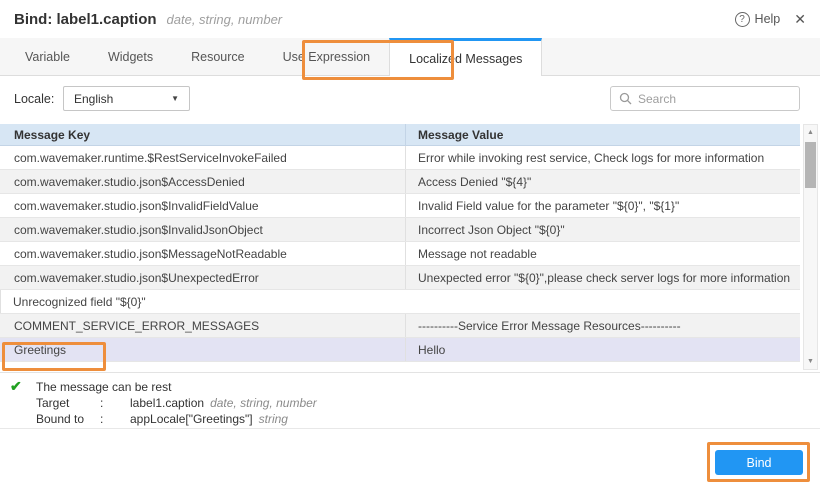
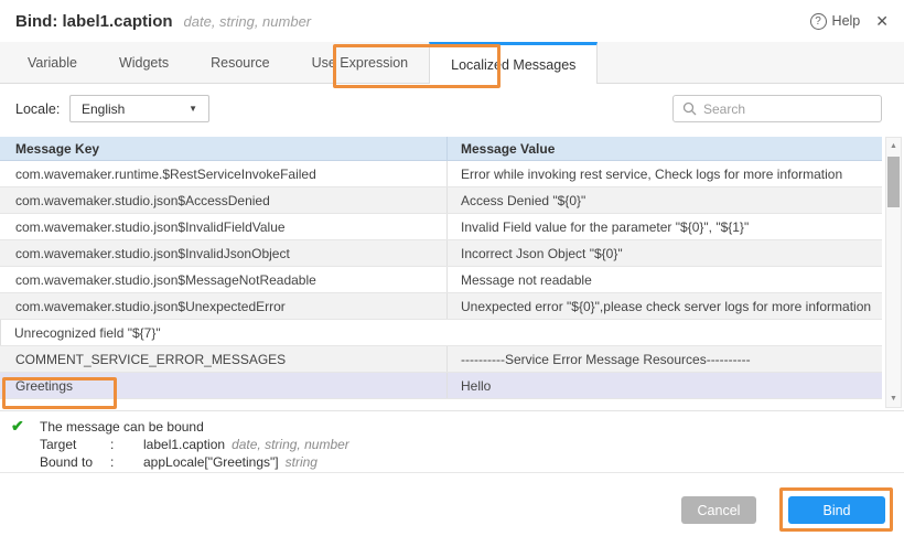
  Bind: label1.caption
  date, string, number
  ?
  Help
  ✕
  Variable
  Widgets
  Resource
  Use Expression
  Localized Messages
  Locale:
  English
  ▼
  Search
  Message Key
  Message Value
  com.wavemaker.runtime.$RestServiceInvokeFailed
  Error while invoking rest service, Check logs for more information
  com.wavemaker.studio.json$AccessDenied
- Access Denied "${4}"
+ Access Denied "${0}"
  com.wavemaker.studio.json$InvalidFieldValue
  Invalid Field value for the parameter "${0}", "${1}"
  com.wavemaker.studio.json$InvalidJsonObject
  Incorrect Json Object "${0}"
  com.wavemaker.studio.json$MessageNotReadable
  Message not readable
  com.wavemaker.studio.json$UnexpectedError
  Unexpected error "${0}",please check server logs for more information
- Unrecognized field "${0}"
+ Unrecognized field "${7}"
  COMMENT_SERVICE_ERROR_MESSAGES
  ----------Service Error Message Resources----------
  Greetings
  Hello
  ✔
- The message can be rest
+ The message can be bound
  Target : label1.caption date, string, number
  Bound to : appLocale["Greetings"] string
+ Cancel
  Bind
